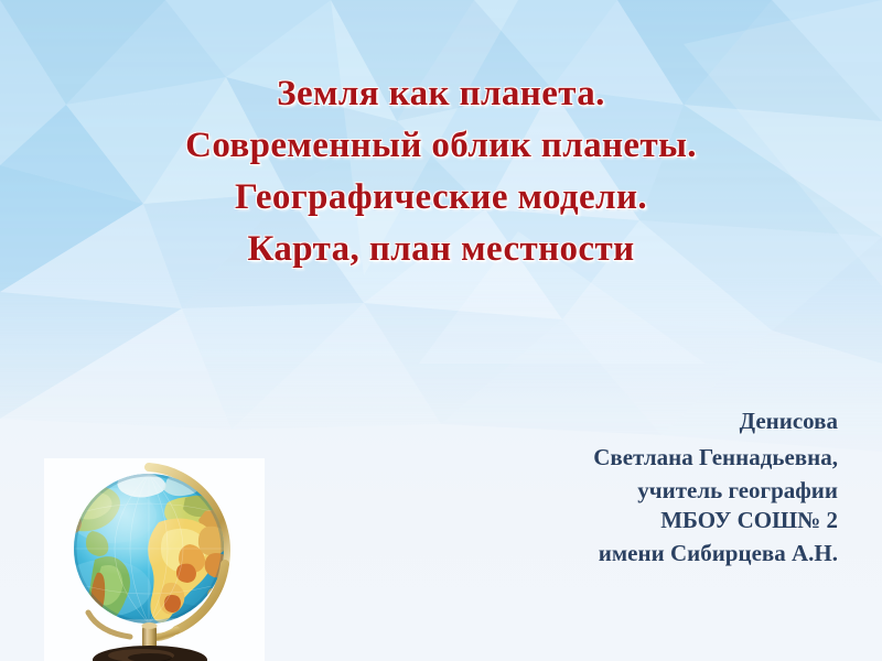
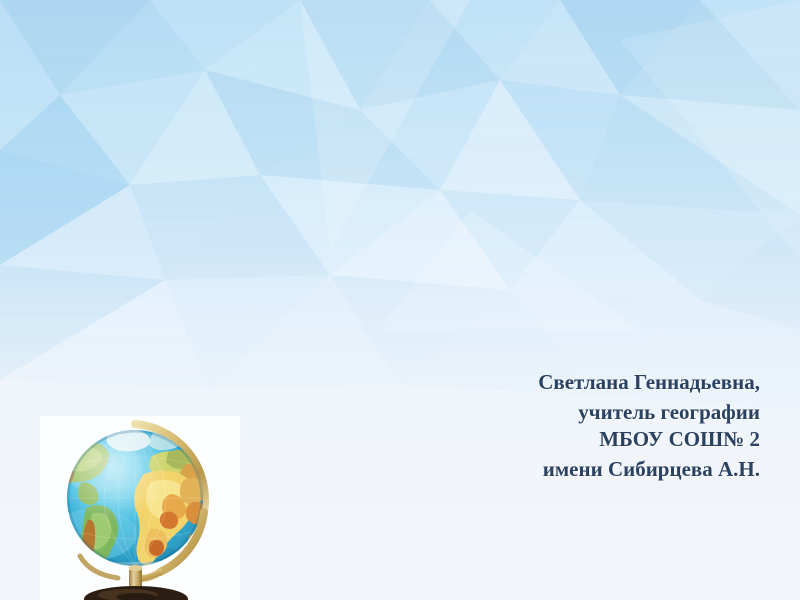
- Земля как планета.
- Современный облик планеты.
- Географические модели.
- Карта, план местности
- Денисова
  Светлана Геннадьевна,
  учитель географии
  МБОУ СОШ№ 2
  имени Сибирцева А.Н.
